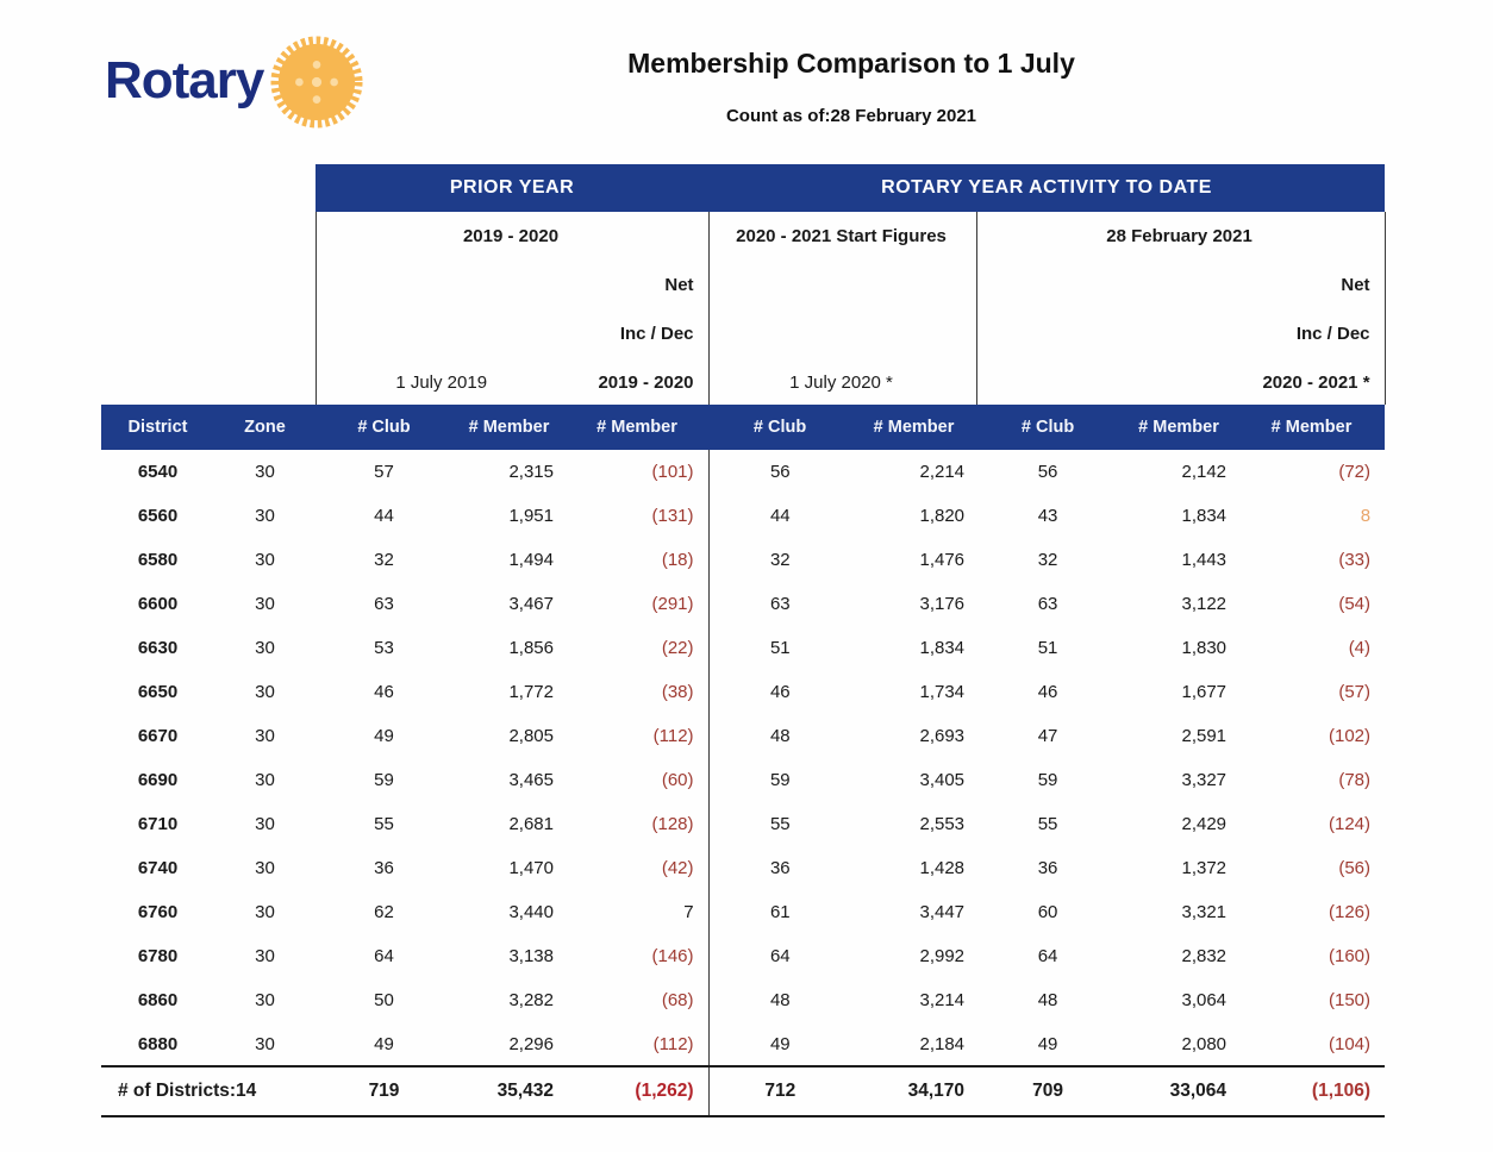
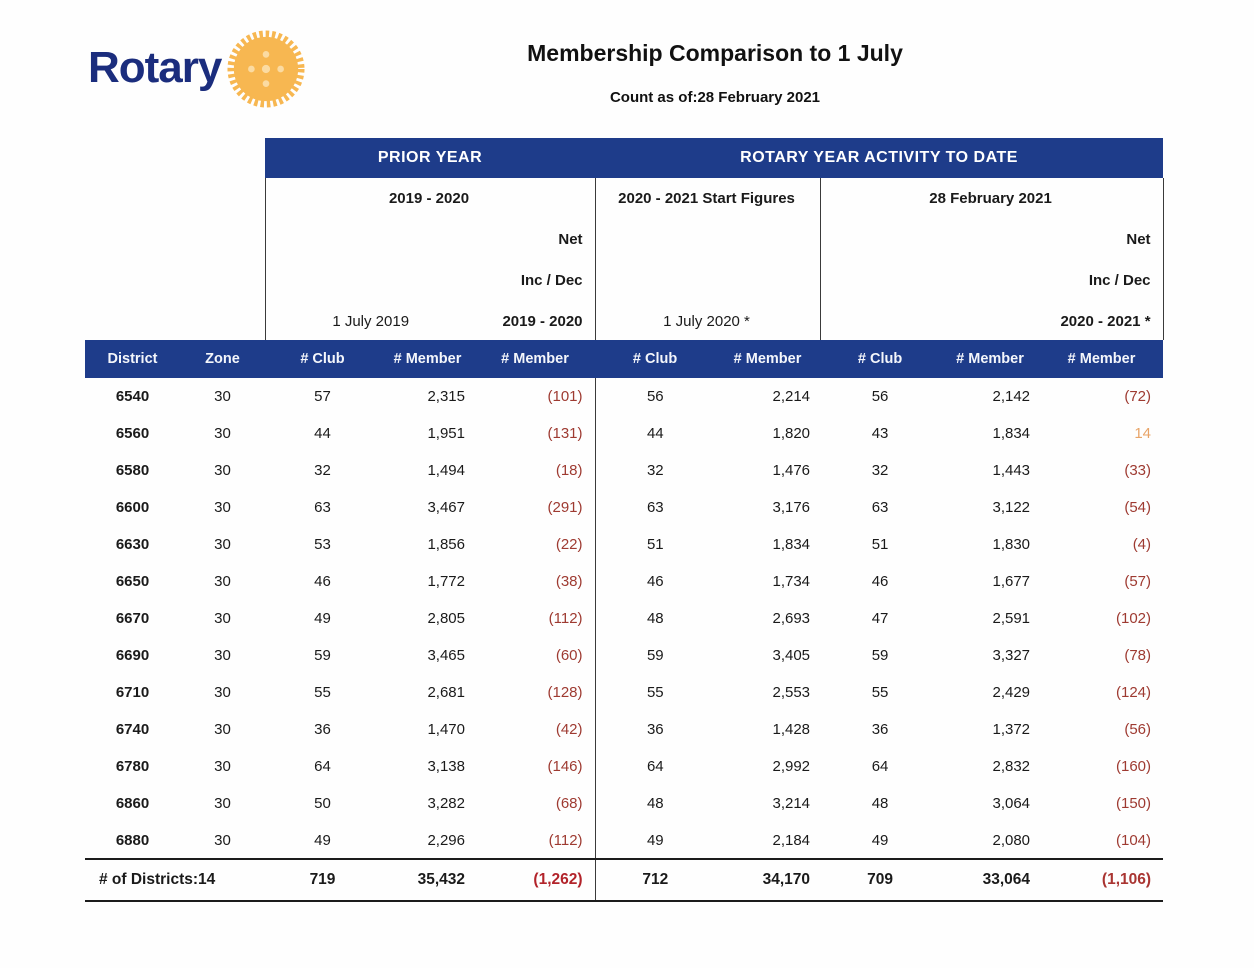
  Rotary
  Membership Comparison to 1 July
  Count as of:28 February 2021
  	PRIOR YEAR	ROTARY YEAR ACTIVITY TO DATE
  	2019 - 2020 Net Inc / Dec 1 July 2019 2019 - 2020	2020 - 2021 Start Figures 1 July 2020 *	28 February 2021 Net Inc / Dec 2020 - 2021 *
  District	Zone	# Club	# Member	# Member	# Club	# Member	# Club	# Member	# Member
  6540	30	57	2,315	(101)	56	2,214	56	2,142	(72)
- 6560	30	44	1,951	(131)	44	1,820	43	1,834	8
+ 6560	30	44	1,951	(131)	44	1,820	43	1,834	14
  6580	30	32	1,494	(18)	32	1,476	32	1,443	(33)
  6600	30	63	3,467	(291)	63	3,176	63	3,122	(54)
  6630	30	53	1,856	(22)	51	1,834	51	1,830	(4)
  6650	30	46	1,772	(38)	46	1,734	46	1,677	(57)
  6670	30	49	2,805	(112)	48	2,693	47	2,591	(102)
  6690	30	59	3,465	(60)	59	3,405	59	3,327	(78)
  6710	30	55	2,681	(128)	55	2,553	55	2,429	(124)
  6740	30	36	1,470	(42)	36	1,428	36	1,372	(56)
- 6760	30	62	3,440	7	61	3,447	60	3,321	(126)
  6780	30	64	3,138	(146)	64	2,992	64	2,832	(160)
  6860	30	50	3,282	(68)	48	3,214	48	3,064	(150)
  6880	30	49	2,296	(112)	49	2,184	49	2,080	(104)
  # of Districts:14	719	35,432	(1,262)	712	34,170	709	33,064	(1,106)
